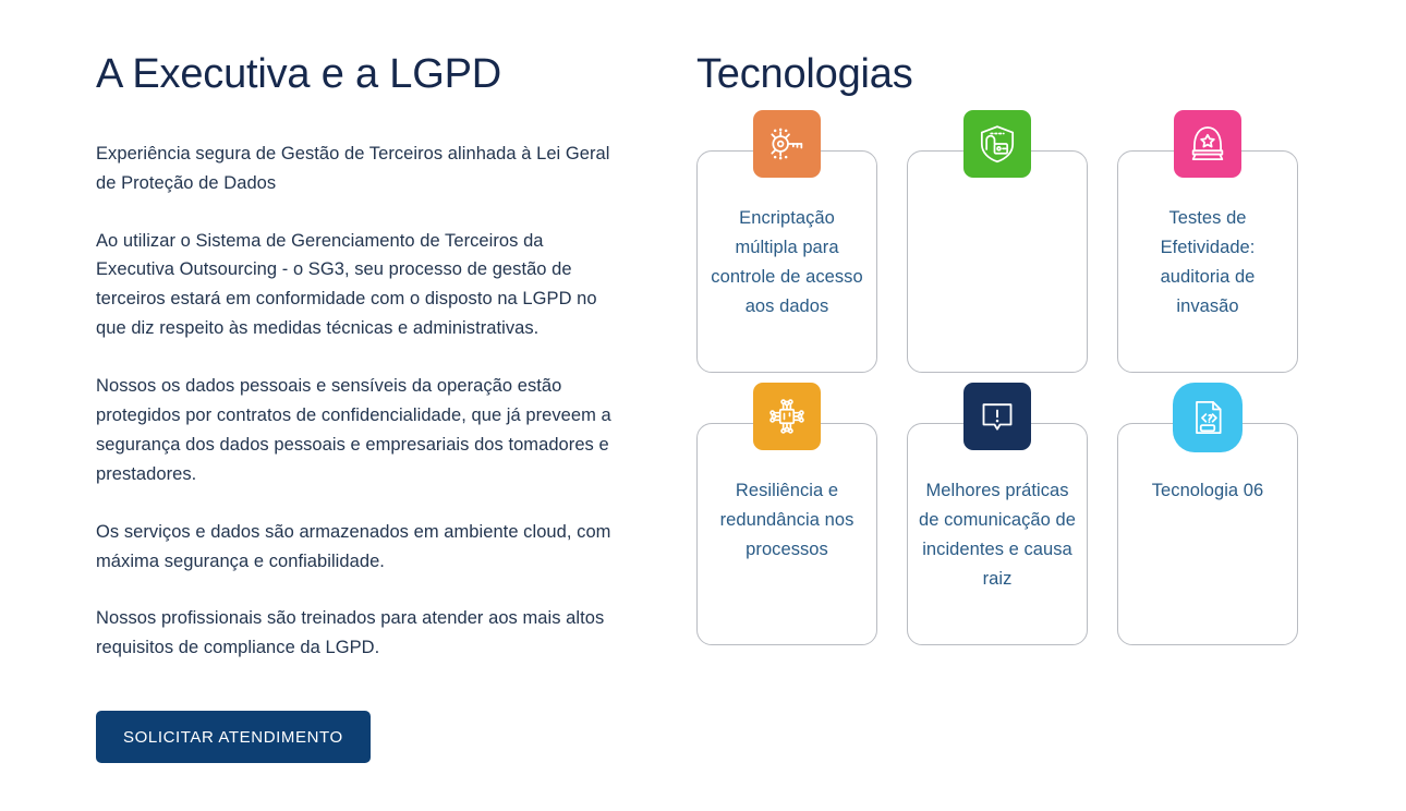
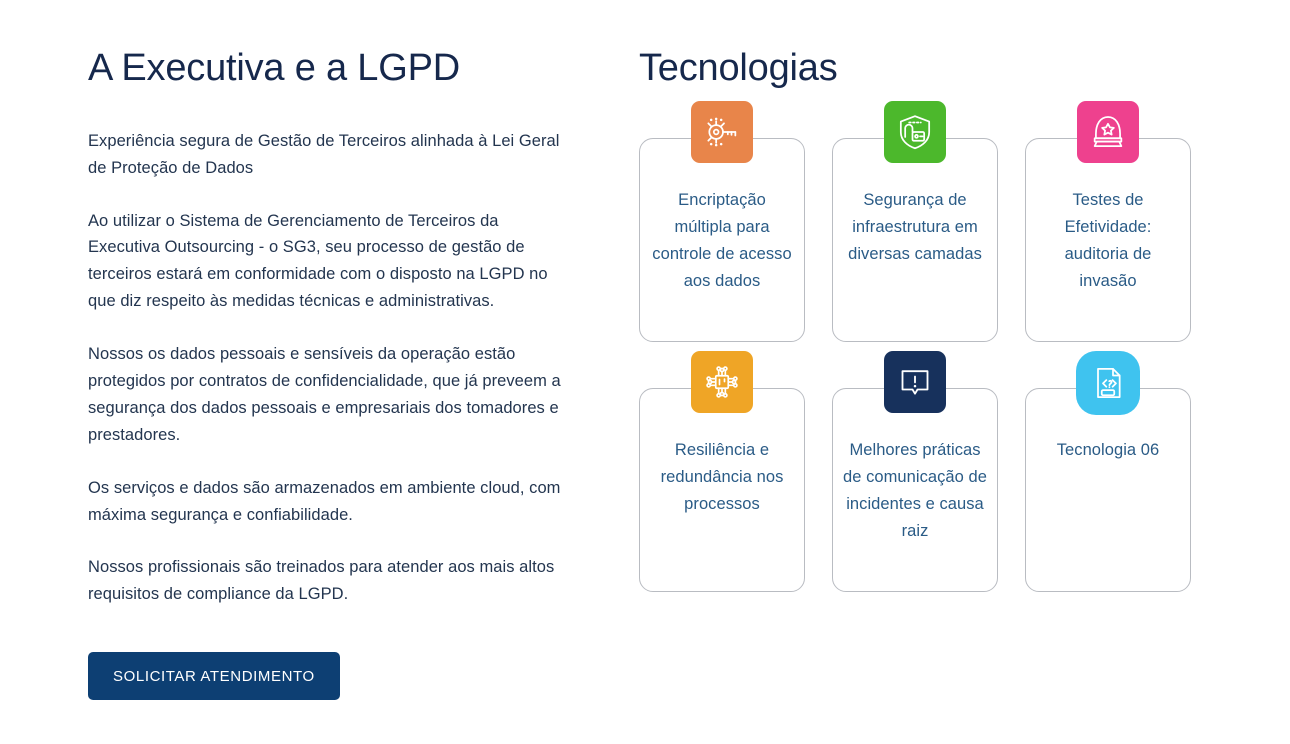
  A Executiva e a LGPD
  Experiência segura de Gestão de Terceiros alinhada à Lei Geral de Proteção de Dados
  Ao utilizar o Sistema de Gerenciamento de Terceiros da Executiva Outsourcing - o SG3, seu processo de gestão de terceiros estará em conformidade com o disposto na LGPD no que diz respeito às medidas técnicas e administrativas.
  Nossos os dados pessoais e sensíveis da operação estão protegidos por contratos de confidencialidade, que já preveem a segurança dos dados pessoais e empresariais dos tomadores e prestadores.
  Os serviços e dados são armazenados em ambiente cloud, com máxima segurança e confiabilidade.
  Nossos profissionais são treinados para atender aos mais altos requisitos de compliance da LGPD.
  SOLICITAR ATENDIMENTO
  Tecnologias
  Encriptação múltipla para controle de acesso aos dados
+ Segurança de infraestrutura em diversas camadas
  Testes de Efetividade: auditoria de invasão
  Resiliência e redundância nos processos
  Melhores práticas de comunicação de incidentes e causa raiz
  Tecnologia 06
